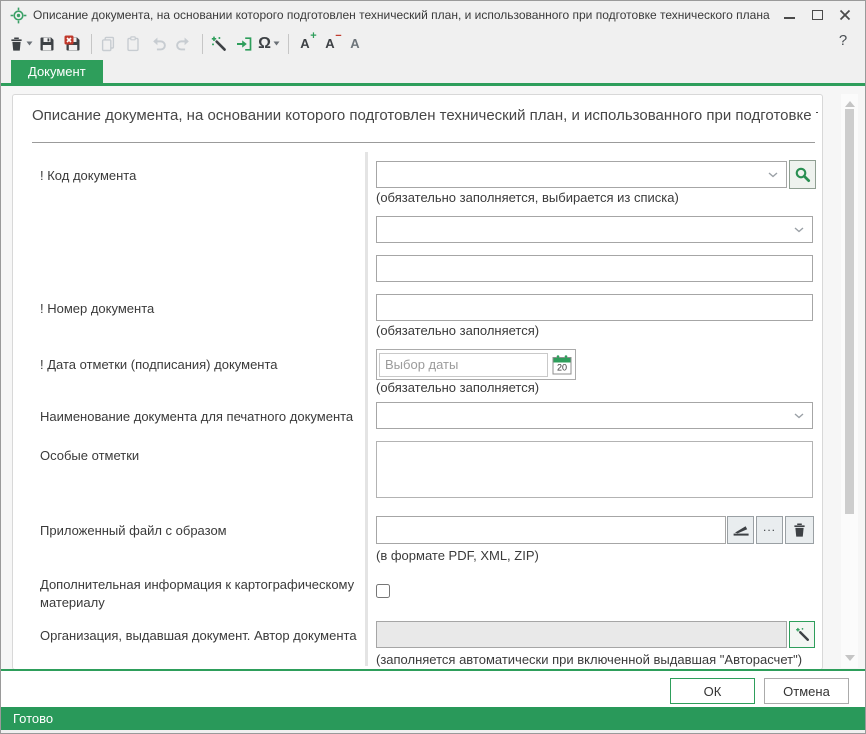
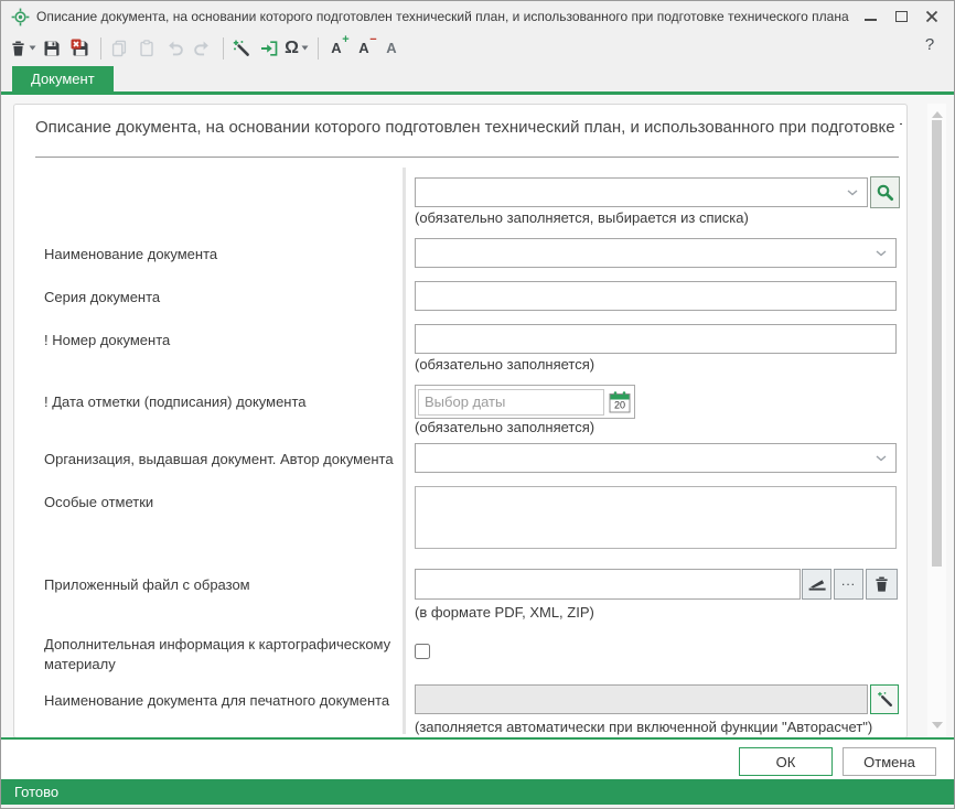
  Описание документа, на основании которого подготовлен технический план, и использованного при подготовке технического плана
  Ω
  A
  +
  A
  −
  A
  ?
  Документ
  Описание документа, на основании которого подготовлен технический план, и использованного при подготовке
- ! Код документа
  (обязательно заполняется, выбирается из списка)
+ Наименование документа
+ Серия документа
  ! Номер документа
  (обязательно заполняется)
  ! Дата отметки (подписания) документа
  Выбор даты
  20
  (обязательно заполняется)
- Наименование документа для печатного документа
+ Организация, выдавшая документ. Автор документа
  Особые отметки
  Приложенный файл с образом
  ...
  (в формате PDF, XML, ZIP)
  Дополнительная информация к картографическому материалу
- Организация, выдавшая документ. Автор документа
+ Наименование документа для печатного документа
- (заполняется автоматически при включенной выдавшая "Авторасчет")
+ (заполняется автоматически при включенной функции "Авторасчет")
  ОК
  Отмена
  Готово
